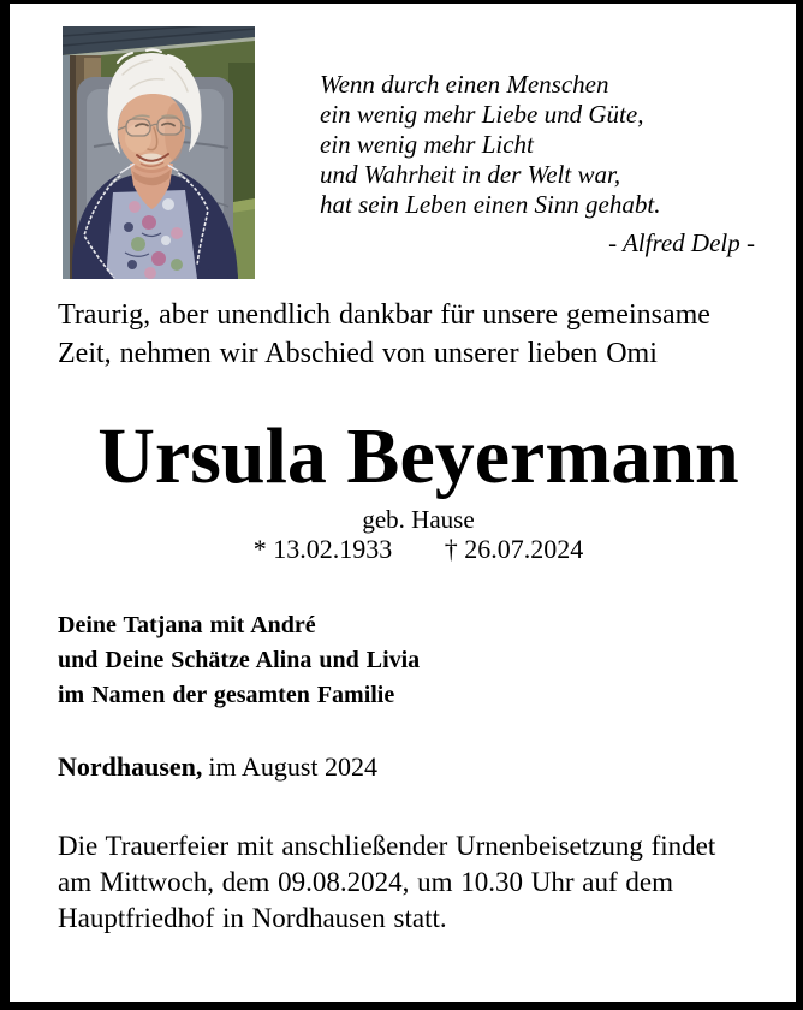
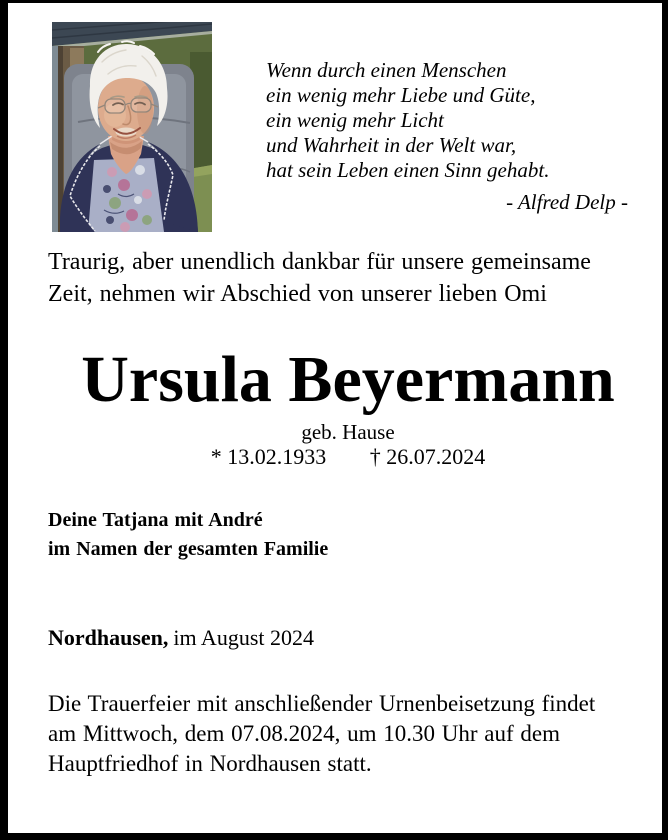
  Wenn durch einen Menschen
  ein wenig mehr Liebe und Güte,
  ein wenig mehr Licht
  und Wahrheit in der Welt war,
  hat sein Leben einen Sinn gehabt.
  - Alfred Delp -
  Traurig, aber unendlich dankbar für unsere gemeinsame
  Zeit, nehmen wir Abschied von unserer lieben Omi
  Ursula Beyermann
  geb. Hause
  * 13.02.1933 † 26.07.2024
  Deine Tatjana mit André
- und Deine Schätze Alina und Livia
  im Namen der gesamten Familie
  Nordhausen, im August 2024
  Die Trauerfeier mit anschließender Urnenbeisetzung findet
- am Mittwoch, dem 09.08.2024, um 10.30 Uhr auf dem
+ am Mittwoch, dem 07.08.2024, um 10.30 Uhr auf dem
  Hauptfriedhof in Nordhausen statt.
